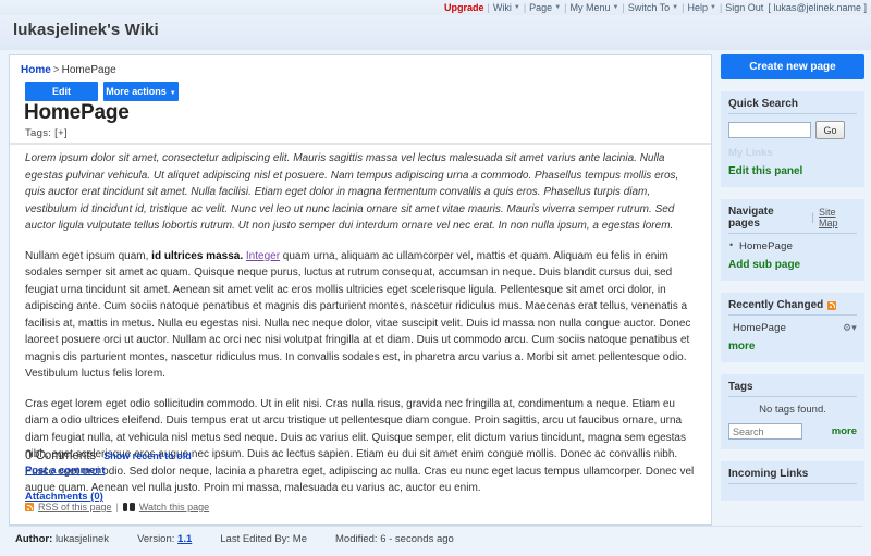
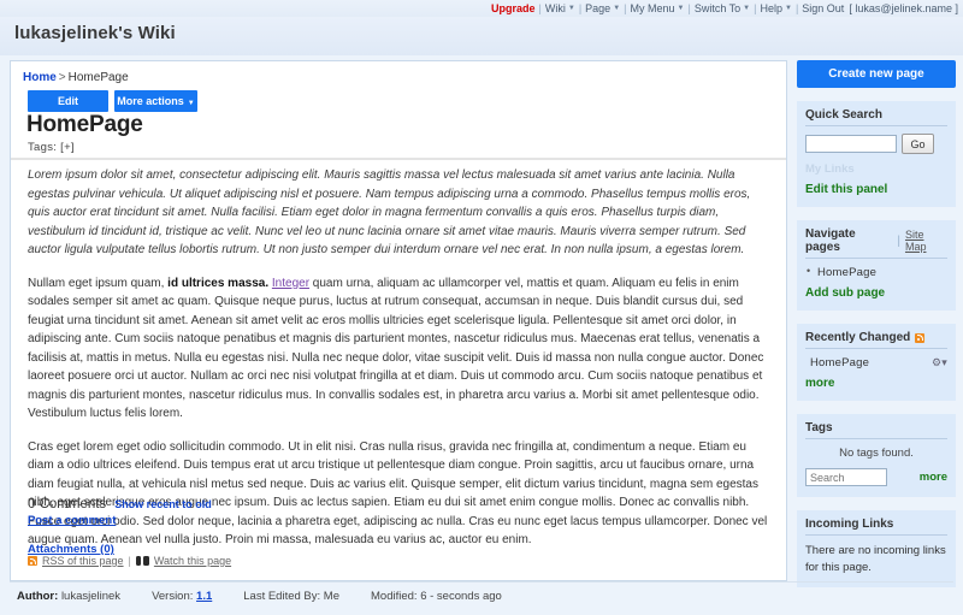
  Upgrade
  |
  Wiki
  |
  Page
  |
  My Menu
  |
  Switch To
  |
  Help
  |
  Sign Out
  [ lukas@jelinek.name ]
  lukasjelinek's Wiki
  Home > HomePage
  Edit
  More actions
  HomePage
  Tags: [+]
  Lorem ipsum dolor sit amet, consectetur adipiscing elit. Mauris sagittis massa vel lectus malesuada sit amet varius ante lacinia. Nulla egestas pulvinar vehicula. Ut aliquet adipiscing nisl et posuere. Nam tempus adipiscing urna a commodo. Phasellus tempus mollis eros, quis auctor erat tincidunt sit amet. Nulla facilisi. Etiam eget dolor in magna fermentum convallis a quis eros. Phasellus turpis diam, vestibulum id tincidunt id, tristique ac velit. Nunc vel leo ut nunc lacinia ornare sit amet vitae mauris. Mauris viverra semper rutrum. Sed auctor ligula vulputate tellus lobortis rutrum. Ut non justo semper dui interdum ornare vel nec erat. In non nulla ipsum, a egestas lorem.
  Nullam eget ipsum quam, id ultrices massa. Integer quam urna, aliquam ac ullamcorper vel, mattis et quam. Aliquam eu felis in enim sodales semper sit amet ac quam. Quisque neque purus, luctus at rutrum consequat, accumsan in neque. Duis blandit cursus dui, sed feugiat urna tincidunt sit amet. Aenean sit amet velit ac eros mollis ultricies eget scelerisque ligula. Pellentesque sit amet orci dolor, in adipiscing ante. Cum sociis natoque penatibus et magnis dis parturient montes, nascetur ridiculus mus. Maecenas erat tellus, venenatis a facilisis at, mattis in metus. Nulla eu egestas nisi. Nulla nec neque dolor, vitae suscipit velit. Duis id massa non nulla congue auctor. Donec laoreet posuere orci ut auctor. Nullam ac orci nec nisi volutpat fringilla at et diam. Duis ut commodo arcu. Cum sociis natoque penatibus et magnis dis parturient montes, nascetur ridiculus mus. In convallis sodales est, in pharetra arcu varius a. Morbi sit amet pellentesque odio. Vestibulum luctus felis lorem.
  Cras eget lorem eget odio sollicitudin commodo. Ut in elit nisi. Cras nulla risus, gravida nec fringilla at, condimentum a neque. Etiam eu diam a odio ultrices eleifend. Duis tempus erat ut arcu tristique ut pellentesque diam congue. Proin sagittis, arcu ut faucibus ornare, urna diam feugiat nulla, at vehicula nisl metus sed neque. Duis ac varius elit. Quisque semper, elit dictum varius tincidunt, magna sem egestas nibh, eget scelerisque eros augue nec ipsum. Duis ac lectus sapien. Etiam eu dui sit amet enim congue mollis. Donec ac convallis nibh. Fusce eget orci odio. Sed dolor neque, lacinia a pharetra eget, adipiscing ac nulla. Cras eu nunc eget lacus tempus ullamcorper. Donec vel augue quam. Aenean vel nulla justo. Proin mi massa, malesuada eu varius ac, auctor eu enim.
  0 Comments
  Show recent to old
  Post a comment
  Attachments (0)
  RSS of this page
  |
  Watch this page
  Create new page
  Quick Search
  Go
  My Links
  Edit this panel
  Navigate pages
  |
  Site Map
  HomePage
  Add sub page
  Recently Changed
  HomePage
  ⚙▾
  more
  Tags
  No tags found.
  Search
  more
  Incoming Links
+ There are no incoming links for this page.
  Author: lukasjelinek
  Version: 1.1
  Last Edited By: Me
  Modified: 6 - seconds ago
